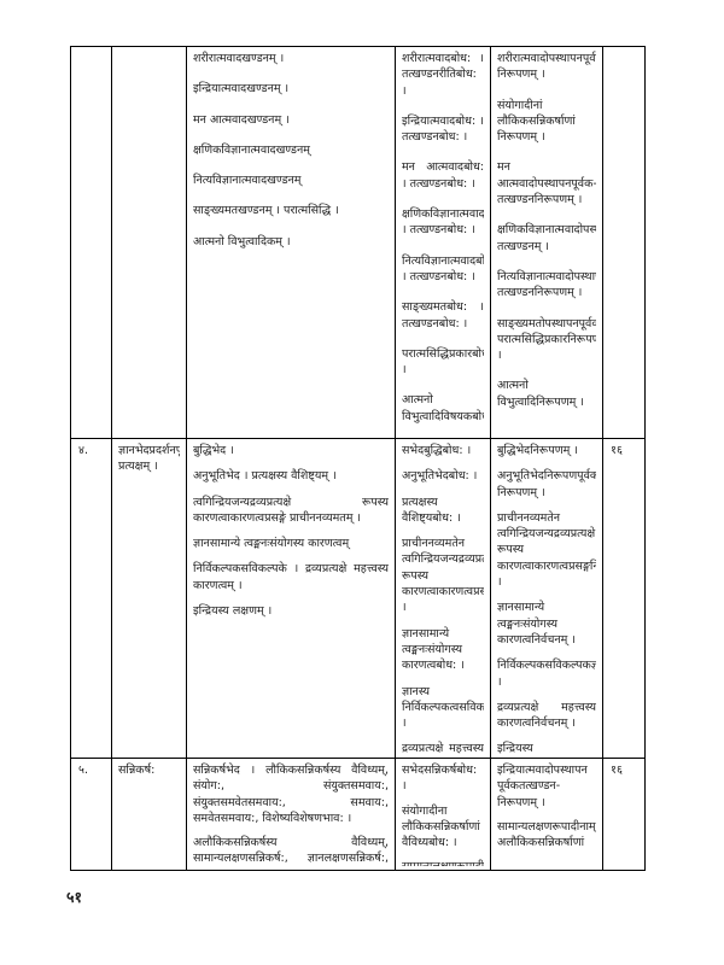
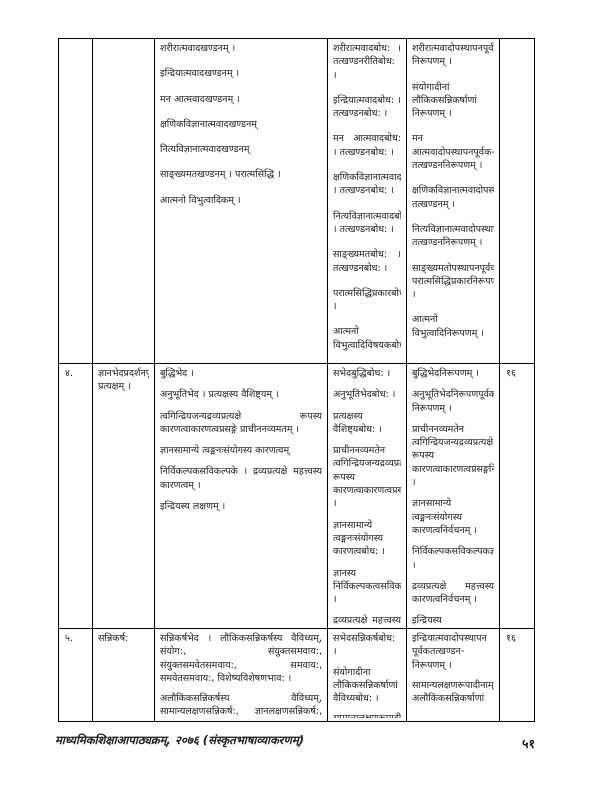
  		शरीरात्मवादखण्डनम् ।इन्द्रियात्मवादखण्डनम् ।मन आत्मवादखण्डनम् ।क्षणिकविज्ञानात्मवादखण्डनम्नित्यविज्ञानात्मवादखण्डनम्साङ्ख्यमतखण्डनम् । परात्मसिद्धि ।आत्मनो विभुत्वादिकम् ।	शरीरात्मवादबोध: । तत्खण्डनरीतिबोध: ।इन्द्रियात्मवादबोध: । तत्खण्डनबोध: ।मन आत्मवादबोध: । तत्खण्डनबोध: ।क्षणिकविज्ञानात्मवाद । तत्खण्डनबोध: ।नित्यविज्ञानात्मवादबो । तत्खण्डनबोध: ।साङ्ख्यमतबोध: । तत्खण्डनबोध: ।परात्मसिद्धिप्रकारबो ।आत्मनो विभुत्वादिविषयकबो	शरीरात्मवादोपस्थापनपूर्वनिरूपणम् ।संयोगादीनां लौकिकसन्निकर्षाणां निरूपणम् ।मन आत्मवादोपस्थापनपूर्वक-तत्खण्डननिरूपणम् ।क्षणिकविज्ञानात्मवादोपस्तत्खण्डनम् ।नित्यविज्ञानात्मवादोपस्थातत्खण्डननिरूपणम् ।साङ्ख्यमतोपस्थापनपूर्वक परात्मसिद्धिप्रकारनिरूप ।आत्मनो विभुत्वादिनिरूपणम् ।
  ४.	ज्ञानभेदप्रदर्शनपू प्रत्यक्षम् ।	बुद्धिभेद ।अनुभूतिभेद । प्रत्यक्षस्य वैशिष्ट्यम् ।त्वगिन्द्रियजन्यद्रव्यप्रत्यक्षे रूपस्य कारणत्वाकारणत्वप्रसङ्गे प्राचीननव्यमतम् ।ज्ञानसामान्ये त्वङ्मनःसंयोगस्य कारणत्वम्निर्विकल्पकसविकल्पके । द्रव्यप्रत्यक्षे महत्त्वस्य कारणत्वम् ।इन्द्रियस्य लक्षणम् ।	सभेदबुद्धिबोध: ।अनुभूतिभेदबोध: ।प्रत्यक्षस्य वैशिष्ट्यबोध: ।प्राचीननव्यमतेन त्वगिन्द्रियजन्यद्रव्यप्रत् रूपस्य कारणत्वाकारणत्वप्रस ।ज्ञानसामान्ये त्वङ्मनःसंयोगस्य कारणत्वबोध: ।ज्ञानस्य निर्विकल्पकत्वसविक ।द्रव्यप्रत्यक्षे महत्त्वस्य	बुद्धिभेदनिरूपणम् ।अनुभूतिभेदनिरूपणपूर्वकनिरूपणम् ।प्राचीननव्यमतेन त्वगिन्द्रियजन्यद्रव्यप्रत्यक्षे रूपस्य कारणत्वाकारणत्वप्रसङ्गनि ।ज्ञानसामान्ये त्वङ्मनःसंयोगस्य कारणत्वनिर्वचनम् ।निर्विकल्पकसविकल्पक ।द्रव्यप्रत्यक्षे महत्त्वस्य कारणत्वनिर्वचनम् ।इन्द्रियस्य	१६
  ५.	सन्निकर्ष:	सन्निकर्षभेद । लौकिकसन्निकर्षस्य वैविध्यम्, संयोग:, संयुक्तसमवाय:, संयुक्तसमवेतसमवाय:, समवाय:, समवेतसमवाय:, विशेष्यविशेषणभाव: ।अलौकिकसन्निकर्षस्य वैविध्यम्, सामान्यलक्षणसन्निकर्ष:, ज्ञानलक्षणसन्निकर्ष:,	सभेदसन्निकर्षबोध: ।संयोगादीना लौकिकसन्निकर्षाणां वैविध्यबोध: ।	इन्द्रियात्मवादोपस्थापन पूर्वकतत्खण्डन-निरूपणम् ।सामान्यलक्षणरूपादीनाम् अलौकिकसन्निकर्षाणां	१६
+ माध्यमिकशिक्षाआपाठ्यक्रम्, २०७६ (संस्कृतभाषाव्याकरणम्)
  ५१
